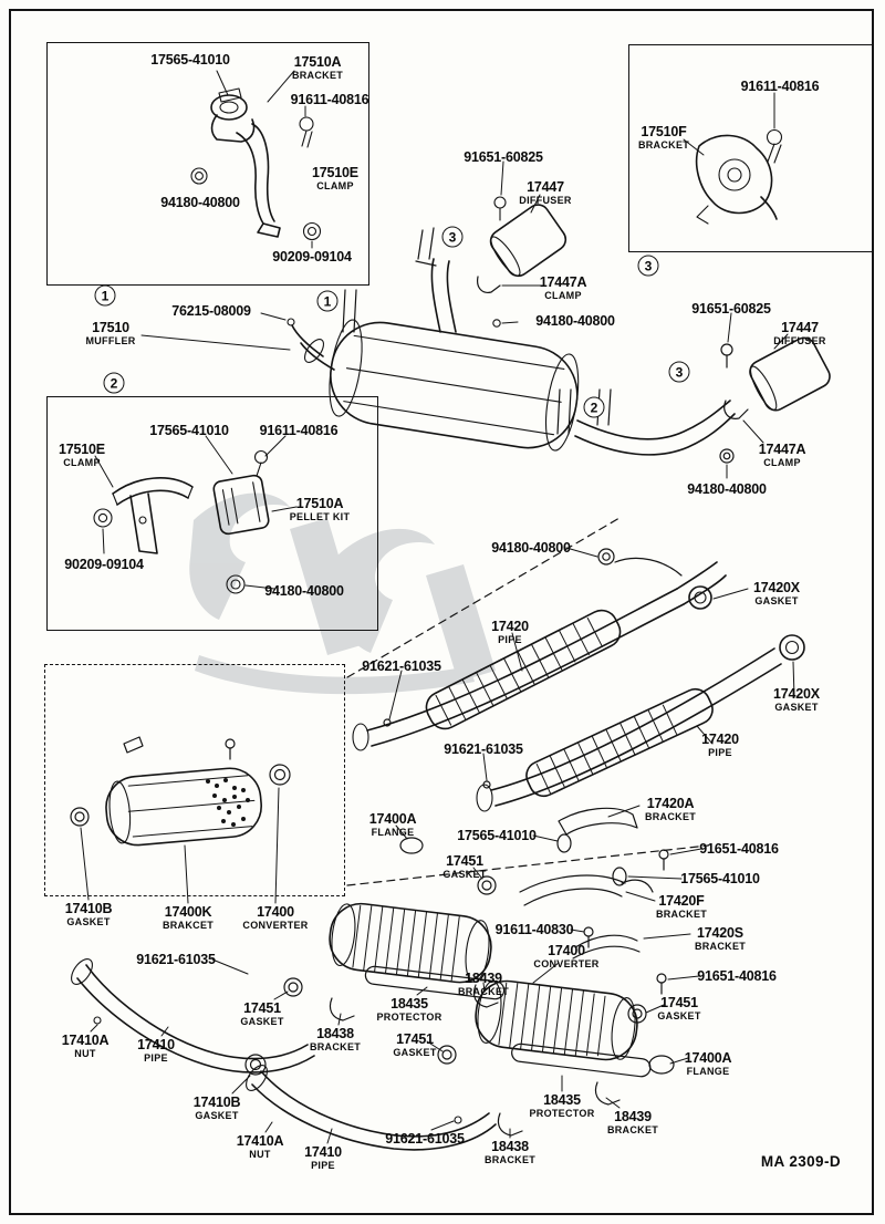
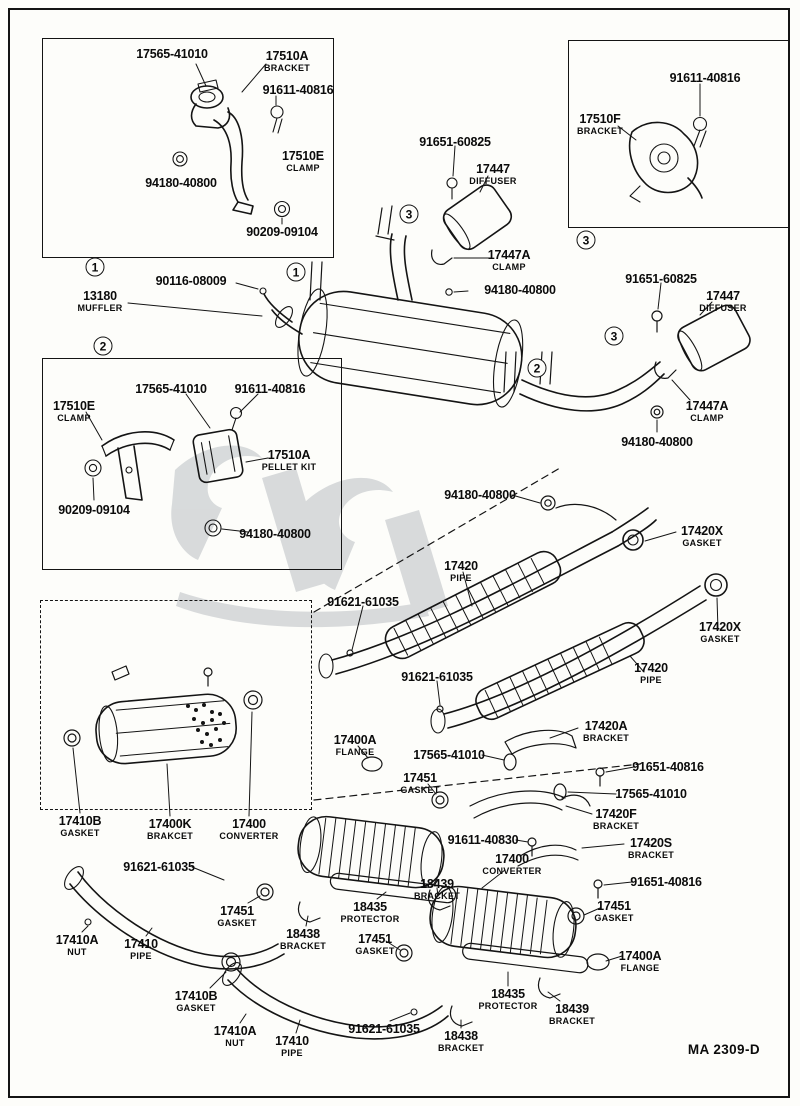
  17565-41010
  17510A
  BRACKET
  91611-40816
  17510E
  CLAMP
  94180-40800
  90209-09104
  91611-40816
  17510F
  BRACKET
  91651-60825
  17447
  DIFFUSER
  17447A
  CLAMP
  94180-40800
- 76215-08009
+ 90116-08009
- 17510
+ 13180
  MUFFLER
  91651-60825
  17447
  DIFFUSER
  17447A
  CLAMP
  94180-40800
  17565-41010
  91611-40816
  17510E
  CLAMP
  17510A
  PELLET KIT
  90209-09104
  94180-40800
  94180-40800
  17420X
  GASKET
  17420
  PIPE
  91621-61035
  17420X
  GASKET
  17420
  PIPE
  91621-61035
  17420A
  BRACKET
  17400A
  FLANGE
  17565-41010
  91651-40816
  17451
  GASKET
  17565-41010
  17420F
  BRACKET
  17420S
  BRACKET
  91611-40830
  17400
  CONVERTER
  91651-40816
  17410B
  GASKET
  17400K
  BRAKCET
  17400
  CONVERTER
  91621-61035
  17451
  GASKET
  18439
  BRACKET
  18435
  PROTECTOR
  18438
  BRACKET
  17451
  GASKET
  17451
  GASKET
  17400A
  FLANGE
  17410A
  NUT
  17410
  PIPE
  17410B
  GASKET
  18435
  PROTECTOR
  18439
  BRACKET
  17410A
  NUT
  17410
  PIPE
  91621-61035
  18438
  BRACKET
  1
  1
  2
  2
  3
  3
  3
  MA 2309-D
